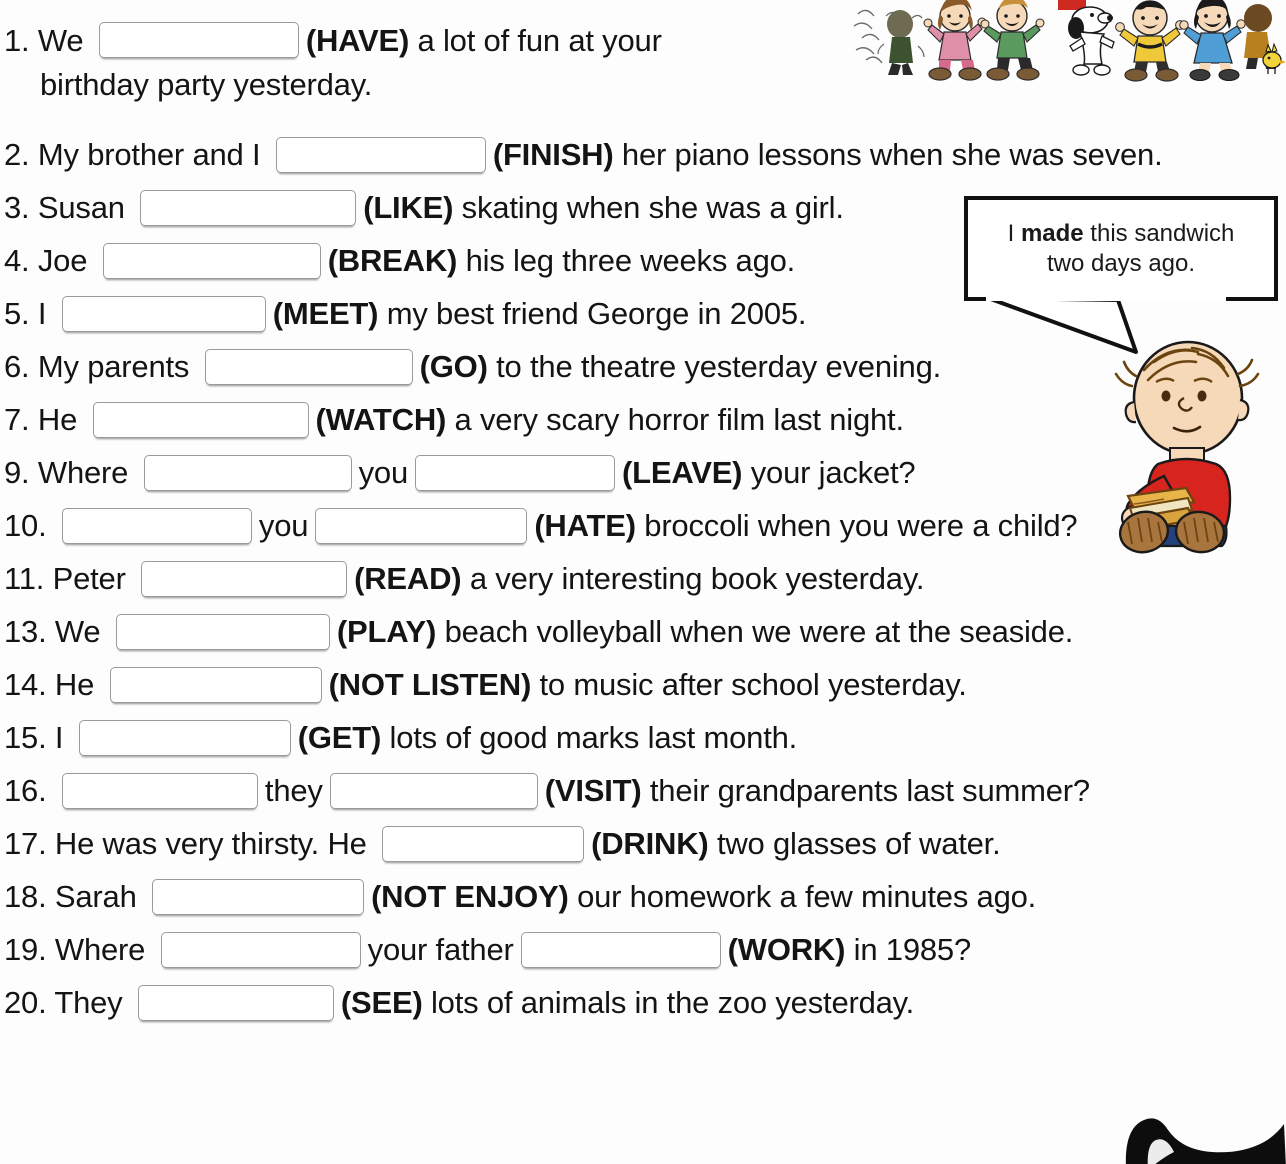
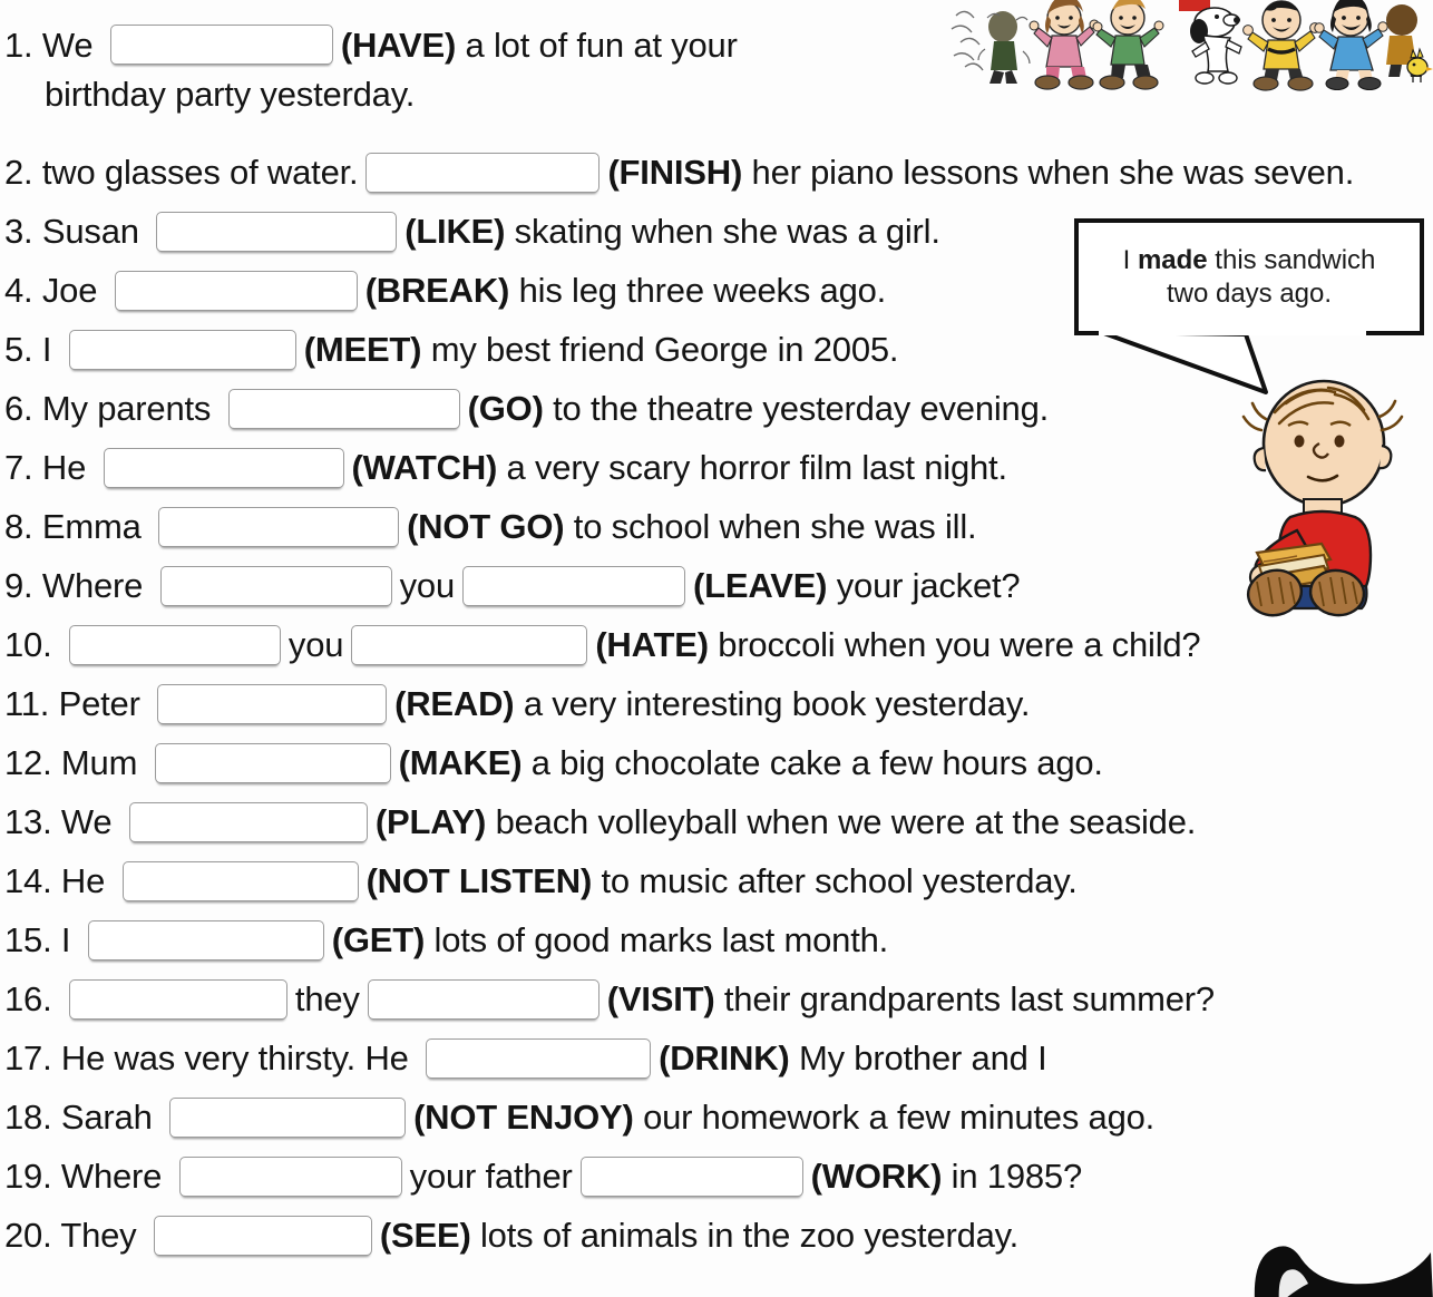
  1.
  We
  (HAVE)
  a lot of fun at your
  birthday party yesterday.
  2.
- My brother and I
+ two glasses of water.
  (FINISH)
  her piano lessons when she was seven.
  3.
  Susan
  (LIKE)
  skating when she was a girl.
  4.
  Joe
  (BREAK)
  his leg three weeks ago.
  5.
  I
  (MEET)
  my best friend George in 2005.
  6.
  My parents
  (GO)
  to the theatre yesterday evening.
  7.
  He
  (WATCH)
  a very scary horror film last night.
+ 8.
+ Emma
+ (NOT GO)
+ to school when she was ill.
  9.
  Where
  you
  (LEAVE)
  your jacket?
  10.
  you
  (HATE)
  broccoli when you were a child?
  11.
  Peter
  (READ)
  a very interesting book yesterday.
+ 12.
+ Mum
+ (MAKE)
+ a big chocolate cake a few hours ago.
  13.
  We
  (PLAY)
  beach volleyball when we were at the seaside.
  14.
  He
  (NOT LISTEN)
  to music after school yesterday.
  15.
  I
  (GET)
  lots of good marks last month.
  16.
  they
  (VISIT)
  their grandparents last summer?
  17.
  He was very thirsty. He
  (DRINK)
- two glasses of water.
+ My brother and I
  18.
  Sarah
  (NOT ENJOY)
  our homework a few minutes ago.
  19.
  Where
  your father
  (WORK)
  in 1985?
  20.
  They
  (SEE)
  lots of animals in the zoo yesterday.
  I made this sandwich
  two days ago.
